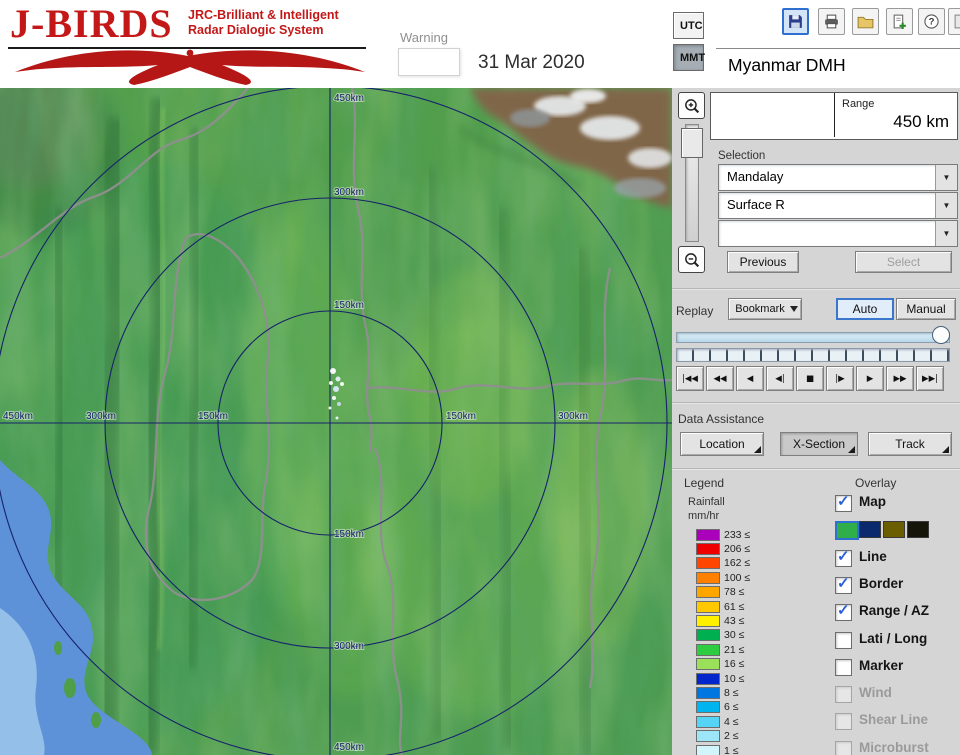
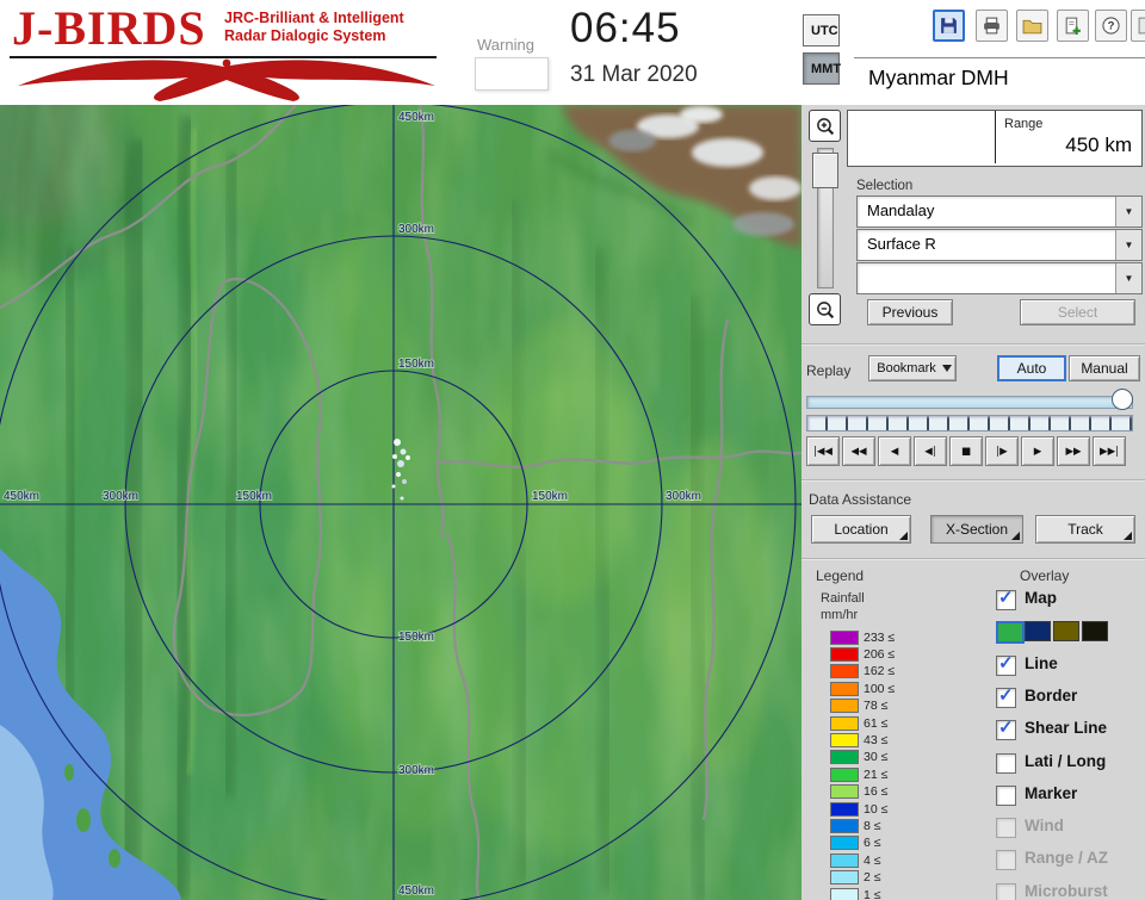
  J-BIRDS
  JRC-Brilliant & Intelligent
  Radar Dialogic System
  Warning
+ 06:45
  31 Mar 2020
  UTC
  MMT
  ?
  Myanmar DMH
  450km
  300km
  150km
  150km
  300km
  450km
  300km
  150km
  150km
  300km
  450km
  Range
  450 km
  Selection
  Mandalay
  ▼
  Surface R
  ▼
  ▼
  Previous
  Select
  Replay
  Bookmark
  Auto
  Manual
  |◀◀
  ◀◀
  ◀
  ◀|
  ■
  |▶
  ▶
  ▶▶
  ▶▶|
  Data Assistance
  Location
  X-Section
  Track
  Legend
  Overlay
  Rainfall
  mm/hr
  233 ≤
  206 ≤
  162 ≤
  100 ≤
  78 ≤
  61 ≤
  43 ≤
  30 ≤
  21 ≤
  16 ≤
  10 ≤
  8 ≤
  6 ≤
  4 ≤
  2 ≤
  1 ≤
  Map
  Line
  Border
- Range / AZ
+ Shear Line
  Lati / Long
  Marker
  Wind
- Shear Line
+ Range / AZ
  Microburst
